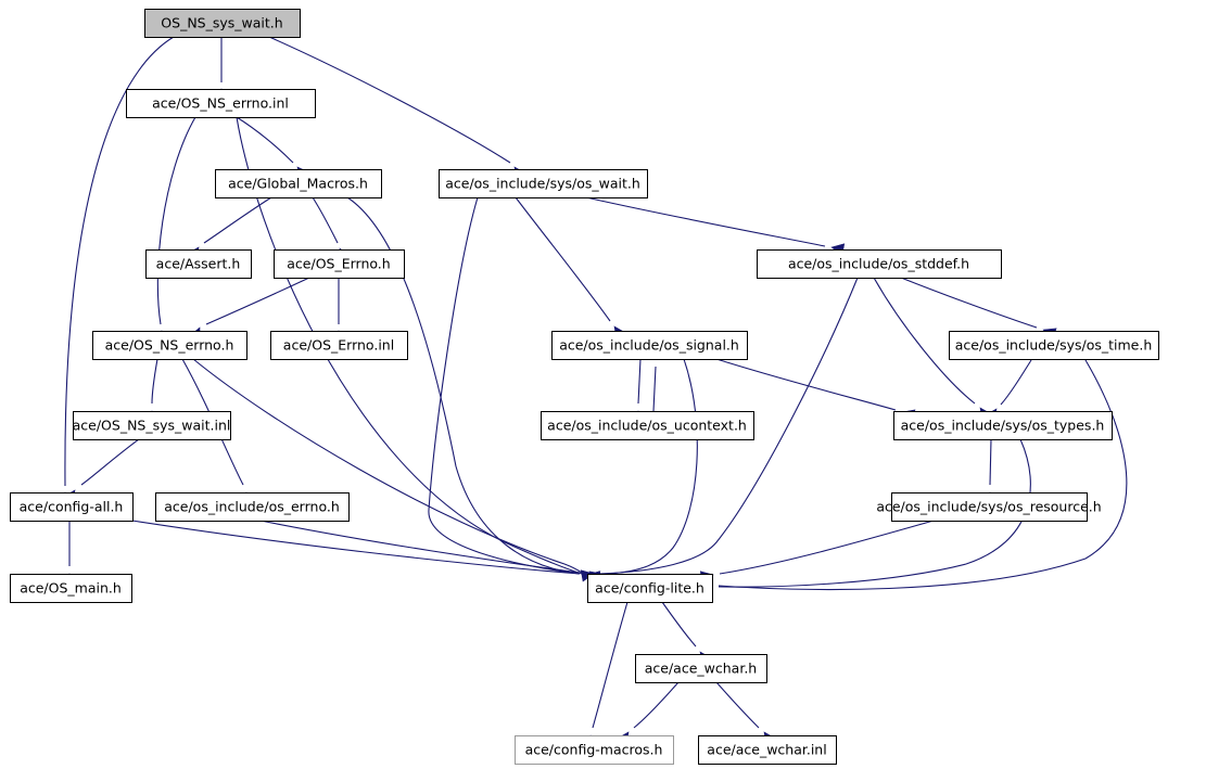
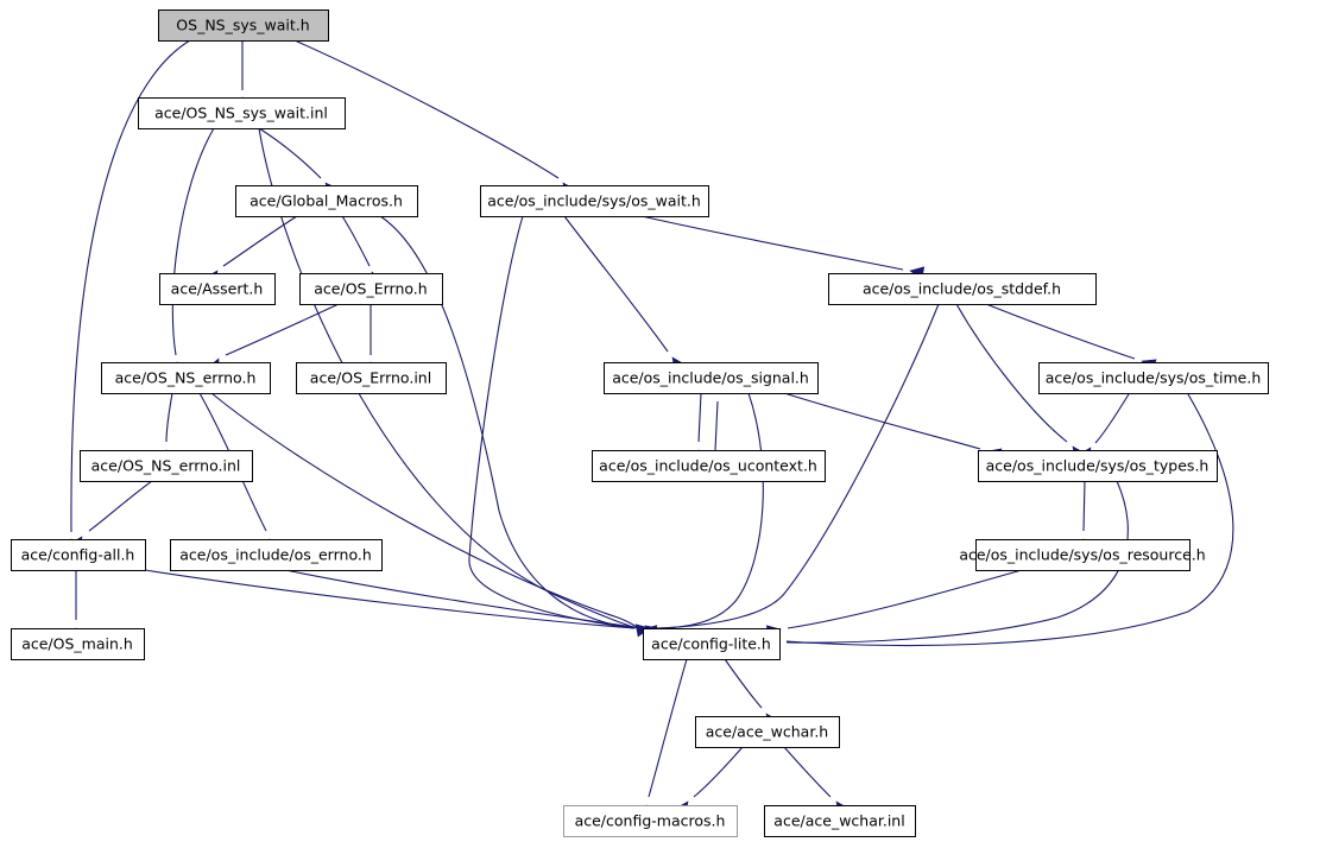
  OS_NS_sys_wait.h
- ace/OS_NS_errno.inl
+ ace/OS_NS_sys_wait.inl
  ace/Global_Macros.h
  ace/os_include/sys/os_wait.h
  ace/Assert.h
  ace/OS_Errno.h
  ace/os_include/os_stddef.h
  ace/OS_NS_errno.h
  ace/OS_Errno.inl
  ace/os_include/os_signal.h
  ace/os_include/sys/os_time.h
- ace/OS_NS_sys_wait.inl
+ ace/OS_NS_errno.inl
  ace/os_include/os_ucontext.h
  ace/os_include/sys/os_types.h
  ace/config-all.h
  ace/os_include/os_errno.h
  ace/os_include/sys/os_resource.h
  ace/config-lite.h
  ace/OS_main.h
  ace/ace_wchar.h
  ace/config-macros.h
  ace/ace_wchar.inl
